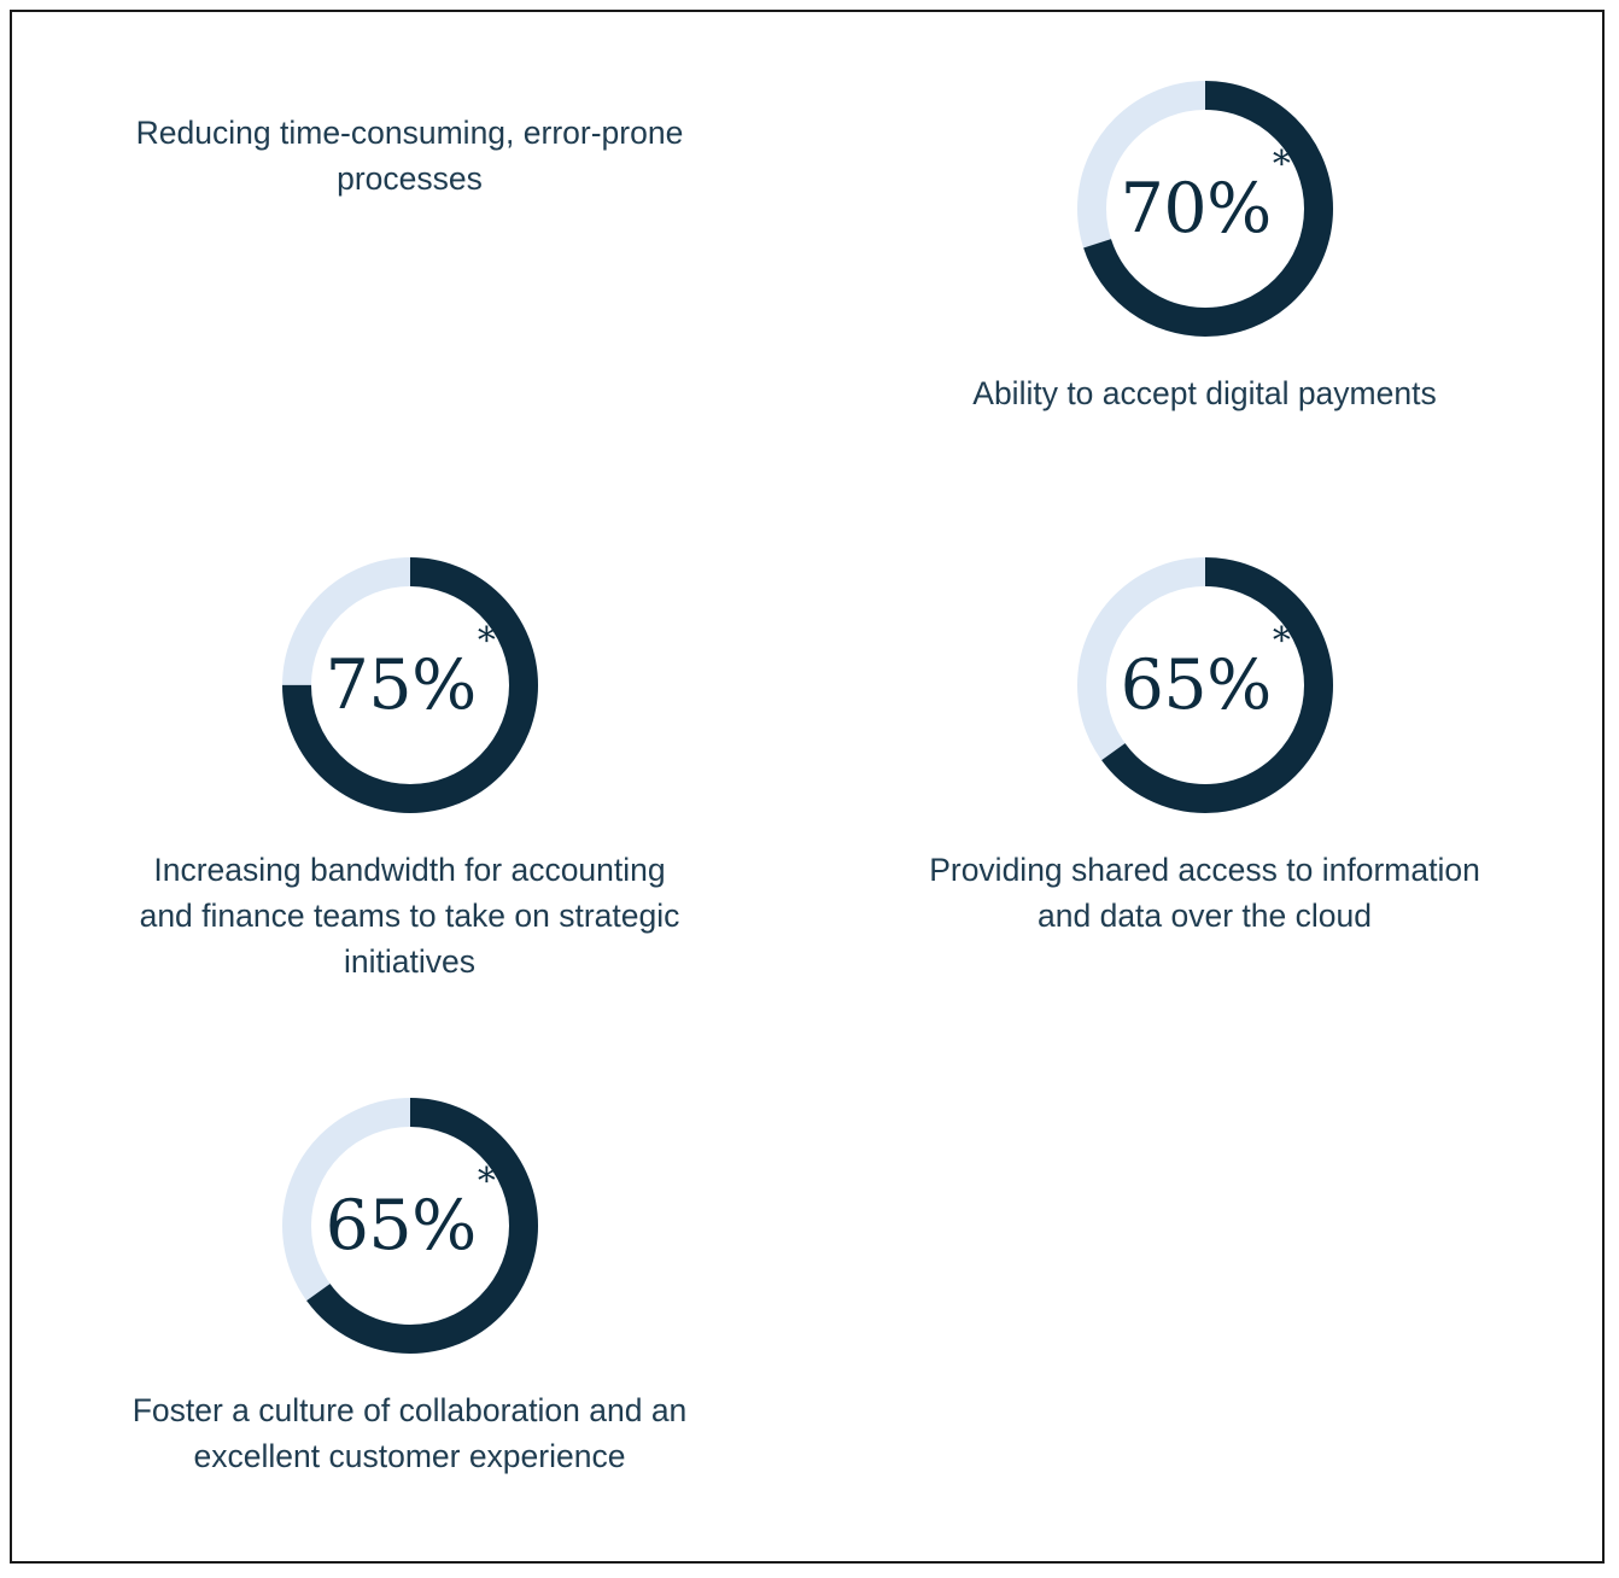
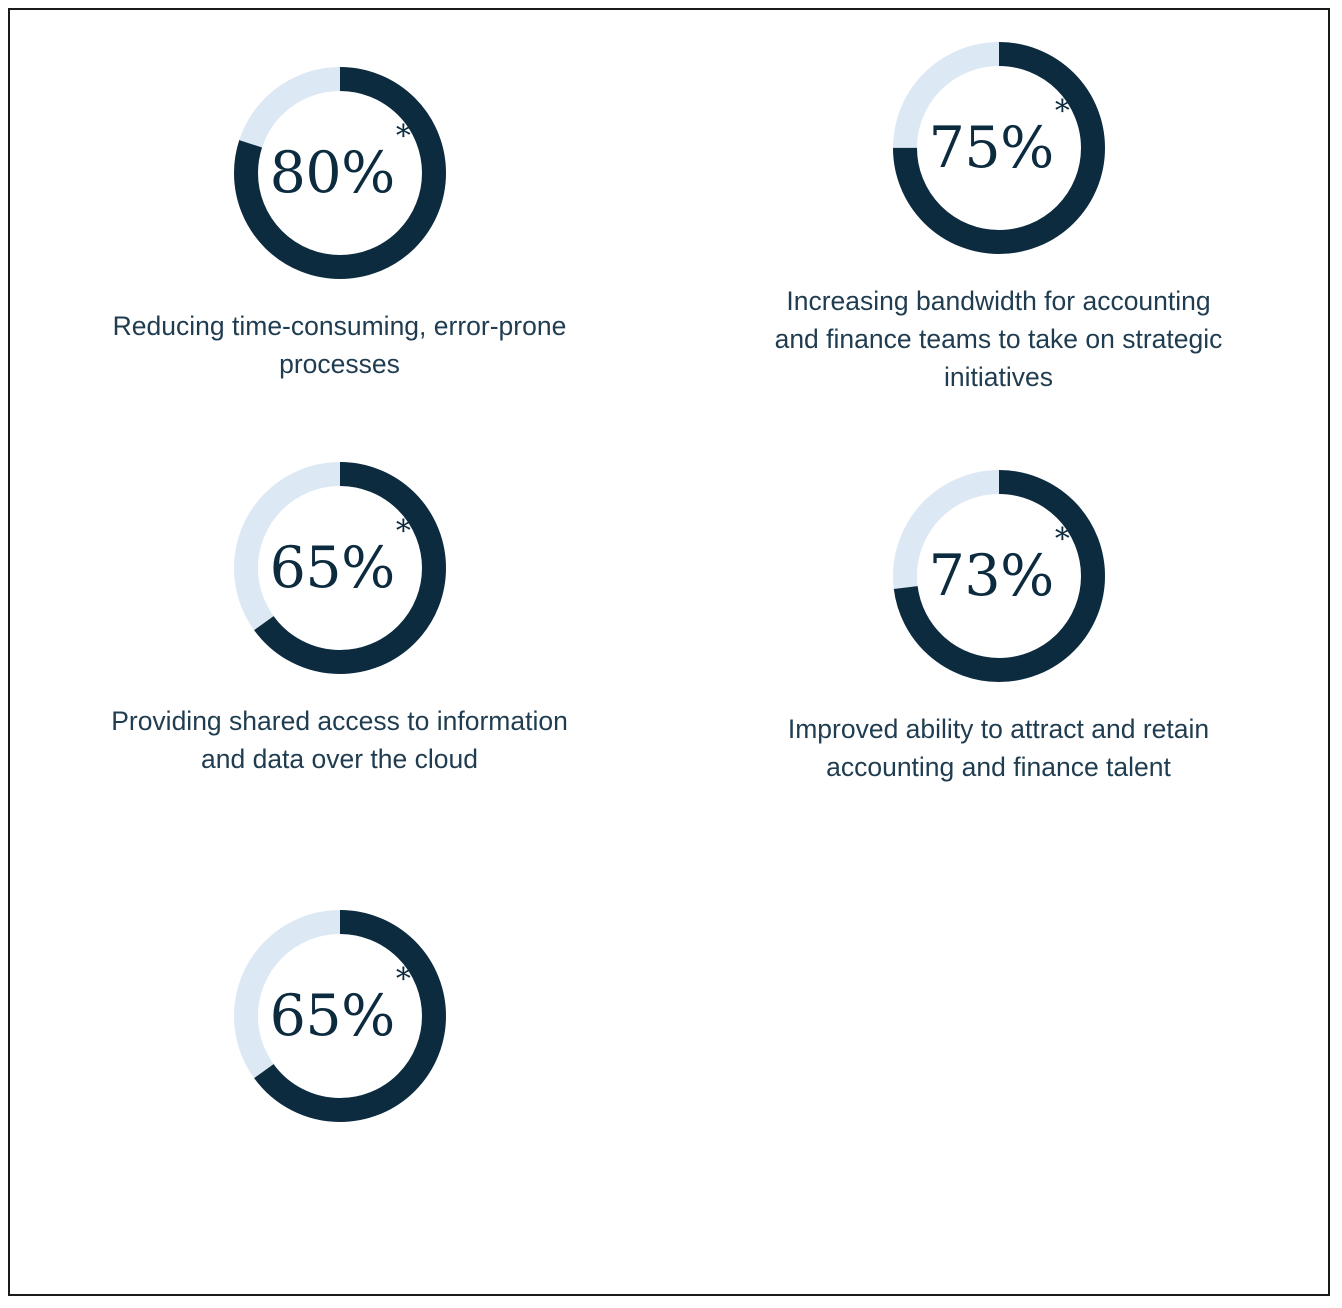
+ 80%*
  Reducing time-consuming, error-prone processes
- 70%*
- Ability to accept digital payments
  75%*
  Increasing bandwidth for accounting and finance teams to take on strategic initiatives
  65%*
  Providing shared access to information and data over the cloud
+ 73%*
+ Improved ability to attract and retain accounting and finance talent
  65%*
- Foster a culture of collaboration and an excellent customer experience
